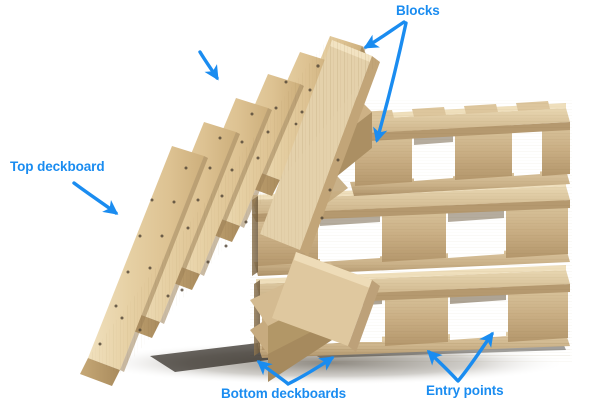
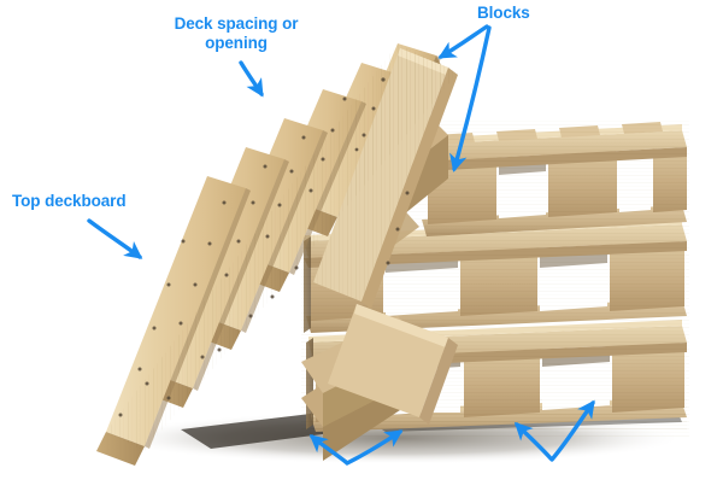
  Top deckboard
+ Deck spacing or
+ opening
  Blocks
- Bottom deckboards
- Entry points
